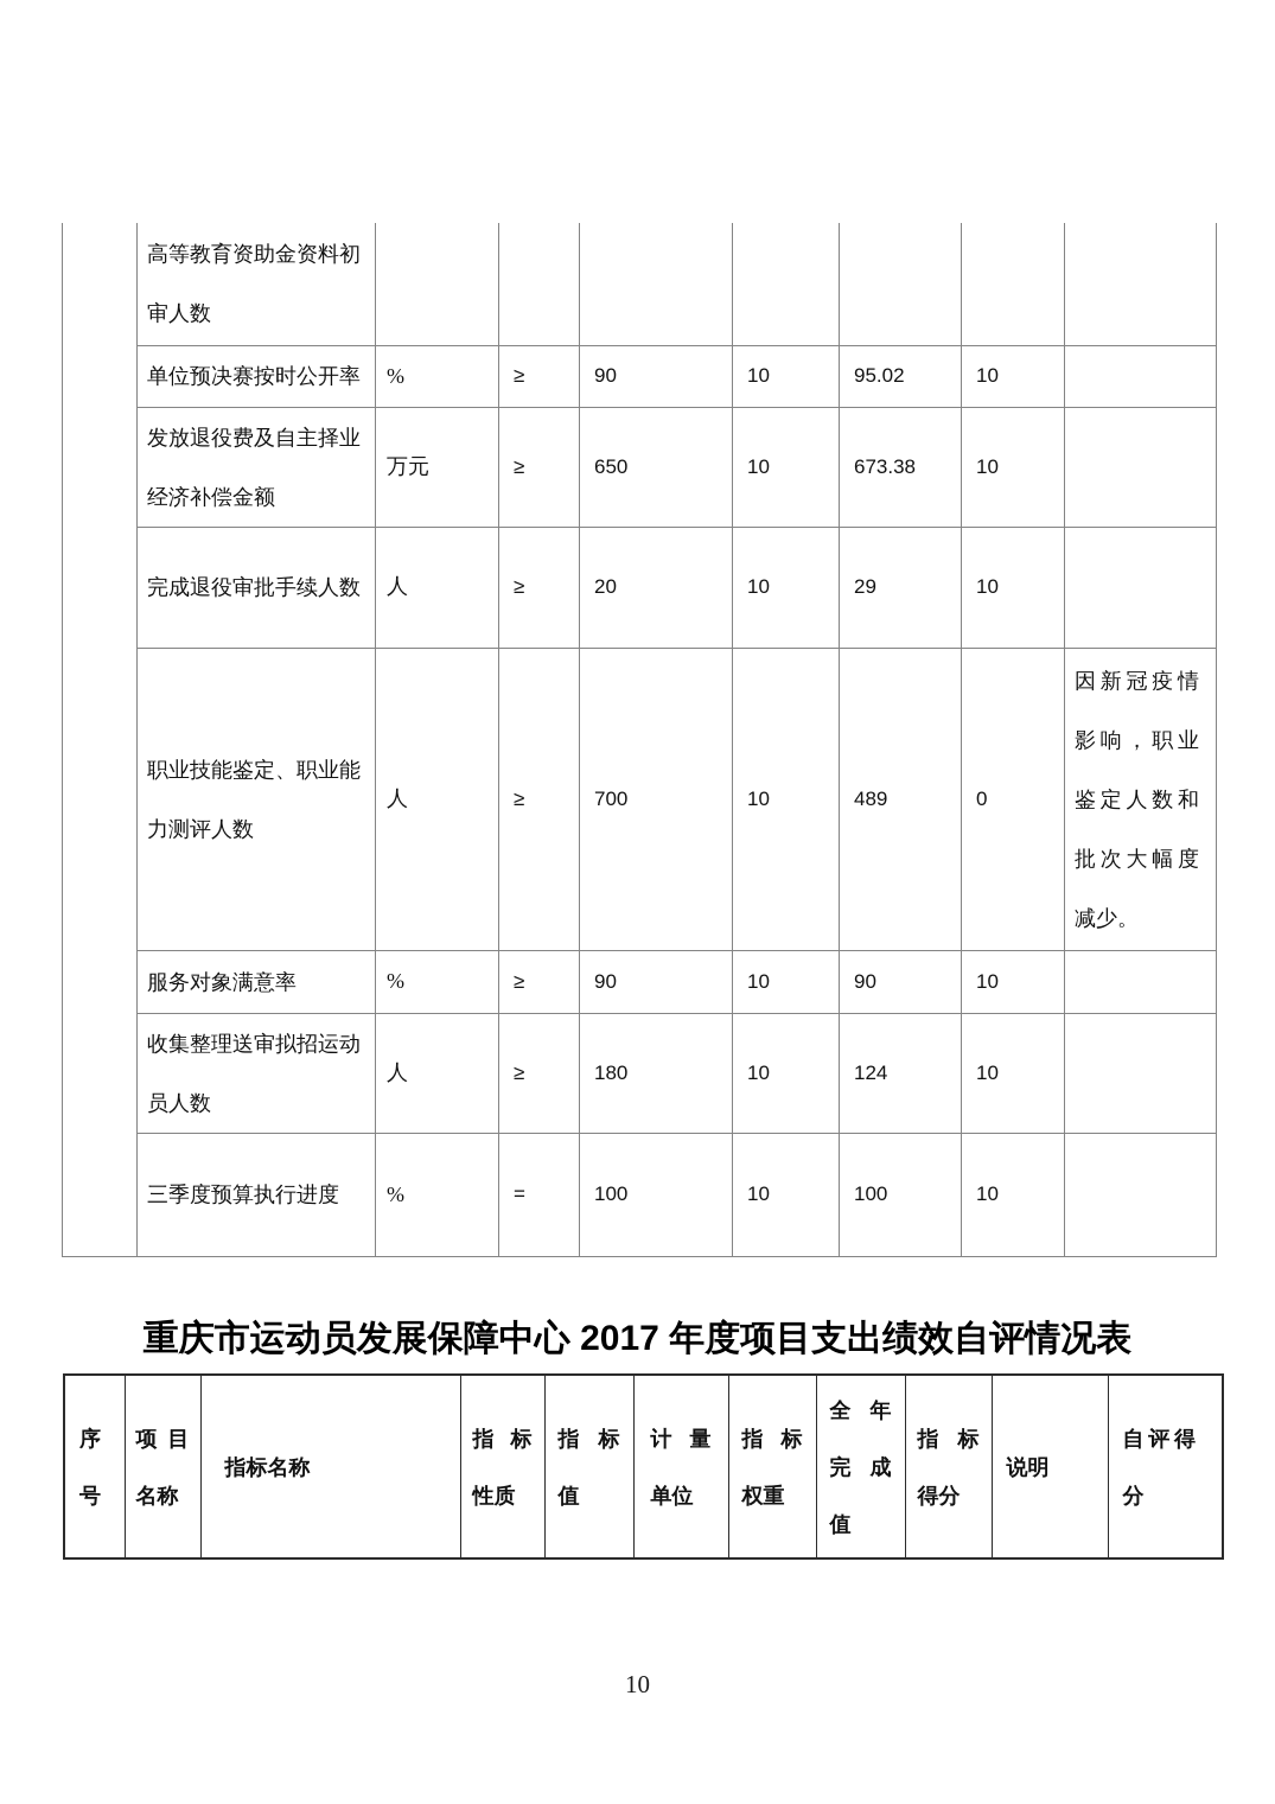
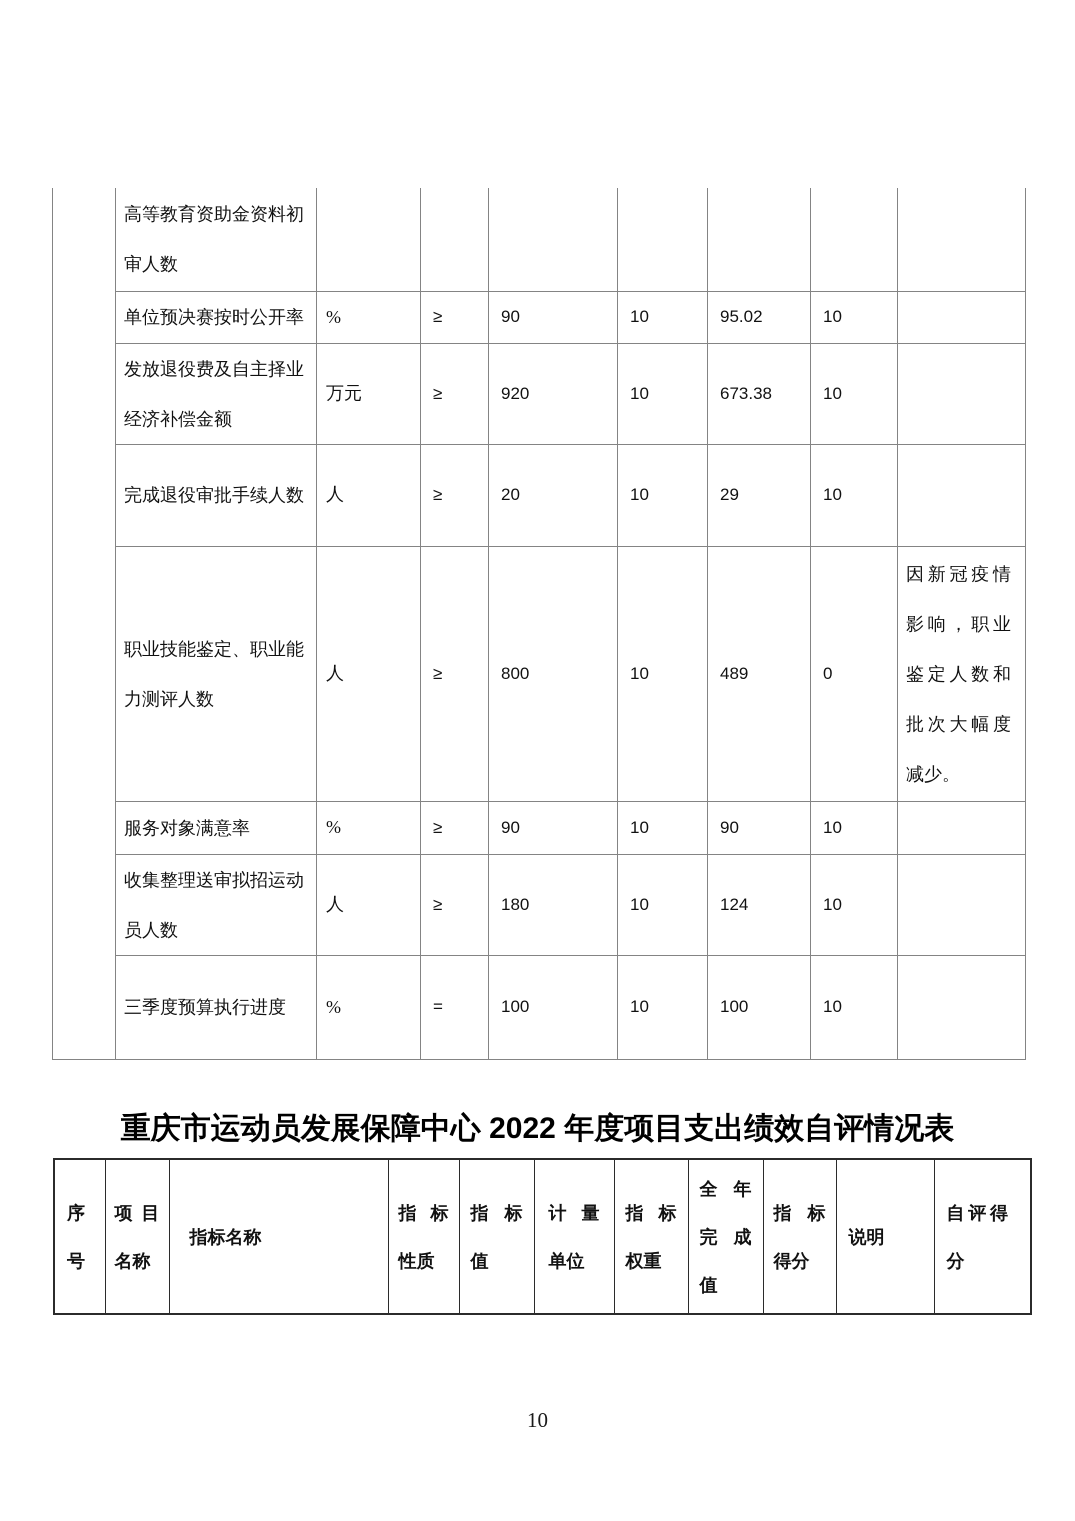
  	高等教育资助金资料初审人数
  单位预决赛按时公开率	%	≥	90	10	95.02	10
- 发放退役费及自主择业经济补偿金额	万元	≥	650	10	673.38	10
+ 发放退役费及自主择业经济补偿金额	万元	≥	920	10	673.38	10
  完成退役审批手续人数	人	≥	20	10	29	10
- 职业技能鉴定、职业能力测评人数	人	≥	700	10	489	0	因新冠疫情影响，职业鉴定人数和批次大幅度减少。
+ 职业技能鉴定、职业能力测评人数	人	≥	800	10	489	0	因新冠疫情影响，职业鉴定人数和批次大幅度减少。
  服务对象满意率	%	≥	90	10	90	10
  收集整理送审拟招运动员人数	人	≥	180	10	124	10
  三季度预算执行进度	%	=	100	10	100	10
- 重庆市运动员发展保障中心 2017 年度项目支出绩效自评情况表
+ 重庆市运动员发展保障中心 2022 年度项目支出绩效自评情况表
  序号	项目名称	指标名称	指标性质	指标值	计量单位	指标权重	全年完成值	指标得分	说明	自评得分
  10
